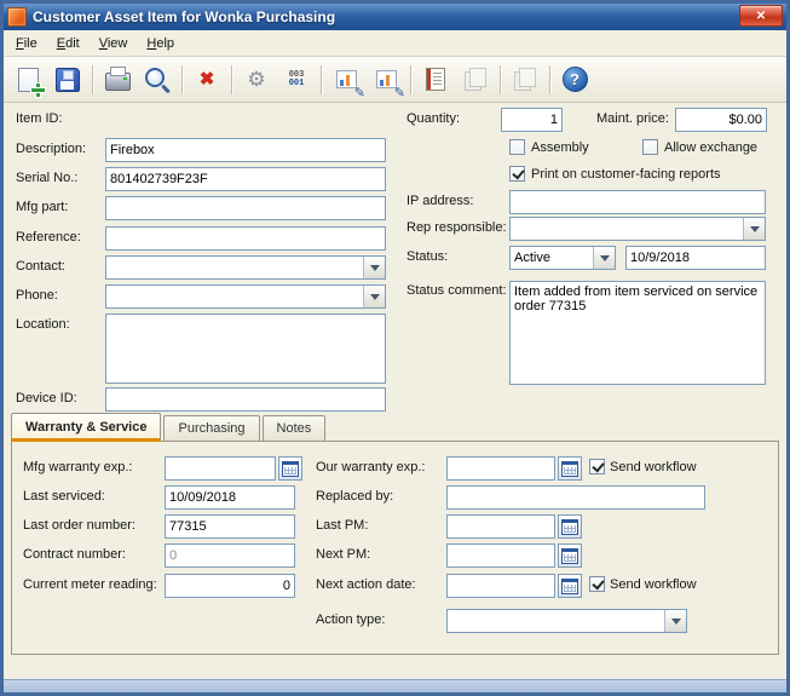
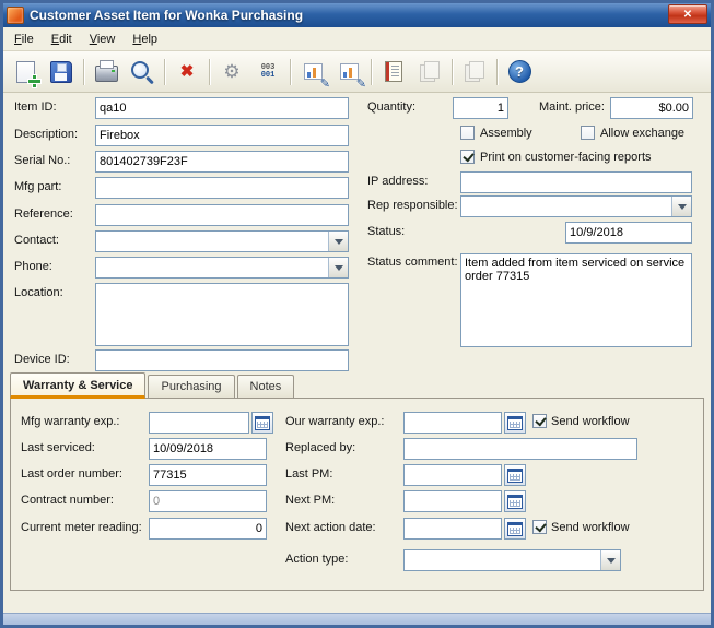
  Customer Asset Item for Wonka Purchasing
  ✕
  File
  Edit
  View
  Help
  ✖
  ⚙
  003
  001
  ✎
  ✎
  ?
  Item ID:
+ qa10
  Description:
  Firebox
  Serial No.:
  801402739F23F
  Mfg part:
  Reference:
  Contact:
  Phone:
  Location:
  Device ID:
  Quantity:
  1
  Maint. price:
  $0.00
  Assembly
  Allow exchange
  Print on customer-facing reports
  IP address:
  Rep responsible:
  Status:
- Active
  10/9/2018
  Status comment:
  Warranty & Service
  Purchasing
  Notes
  Mfg warranty exp.:
  Last serviced:
  10/09/2018
  Last order number:
  77315
  Contract number:
  0
  Current meter reading:
  0
  Our warranty exp.:
  Send workflow
  Replaced by:
  Last PM:
  Next PM:
  Next action date:
  Send workflow
  Action type:
